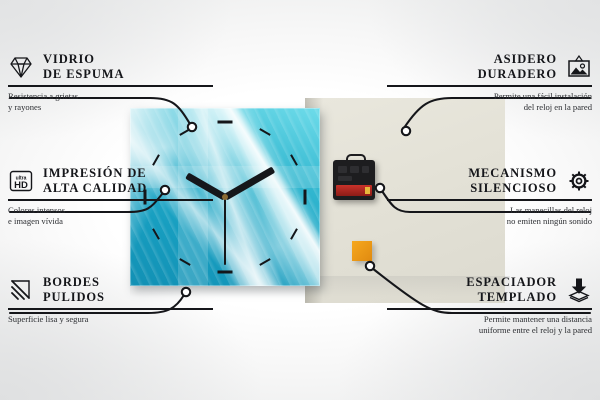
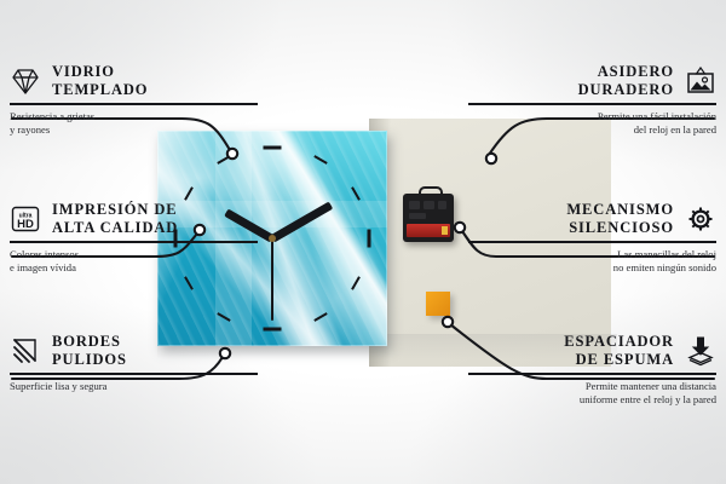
  VIDRIO
- DE ESPUMA
+ TEMPLADO
  Resistencia a grietas
  y rayones
  HD
  IMPRESIÓN DE
  ALTA CALIDAD
  Colores intensos
  e imagen vívida
  BORDES
  PULIDOS
  Superficie lisa y segura
  ASIDERO
  DURADERO
  Permite una fácil instalación
  del reloj en la pared
  MECANISMO
  SILENCIOSO
  Las manecillas del reloj
  no emiten ningún sonido
  ESPACIADOR
- TEMPLADO
+ DE ESPUMA
  Permite mantener una distancia
  uniforme entre el reloj y la pared
